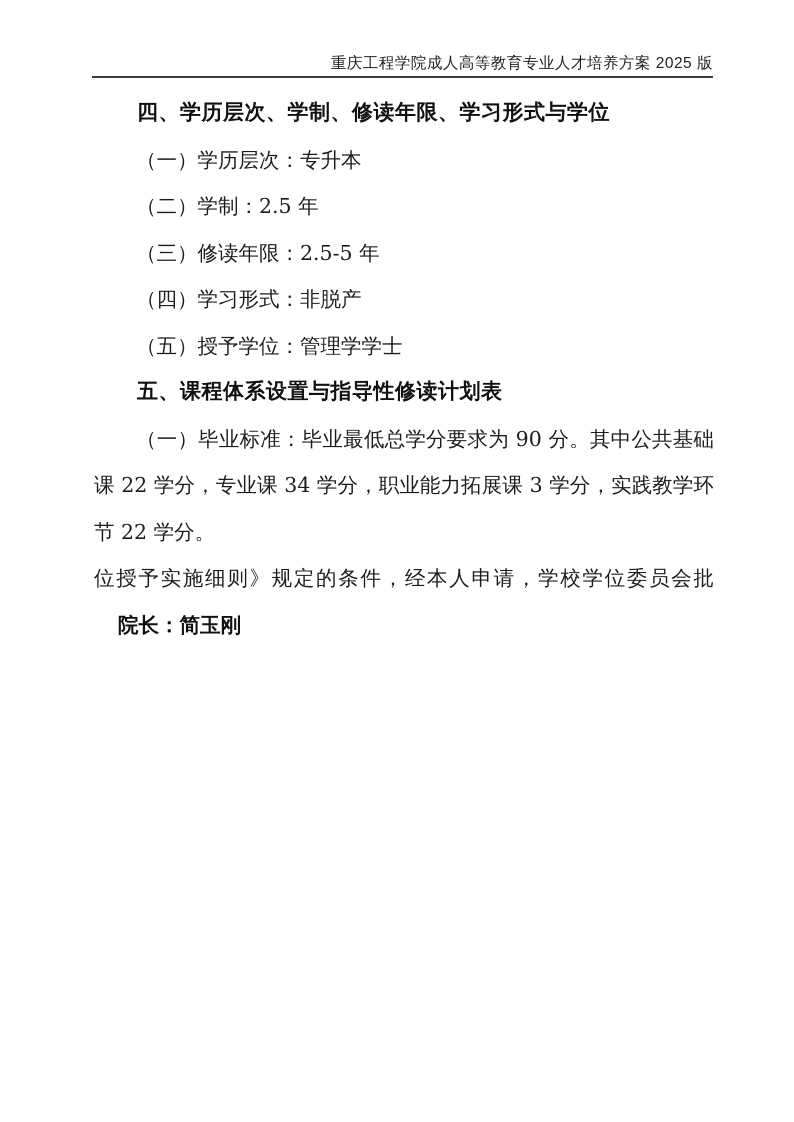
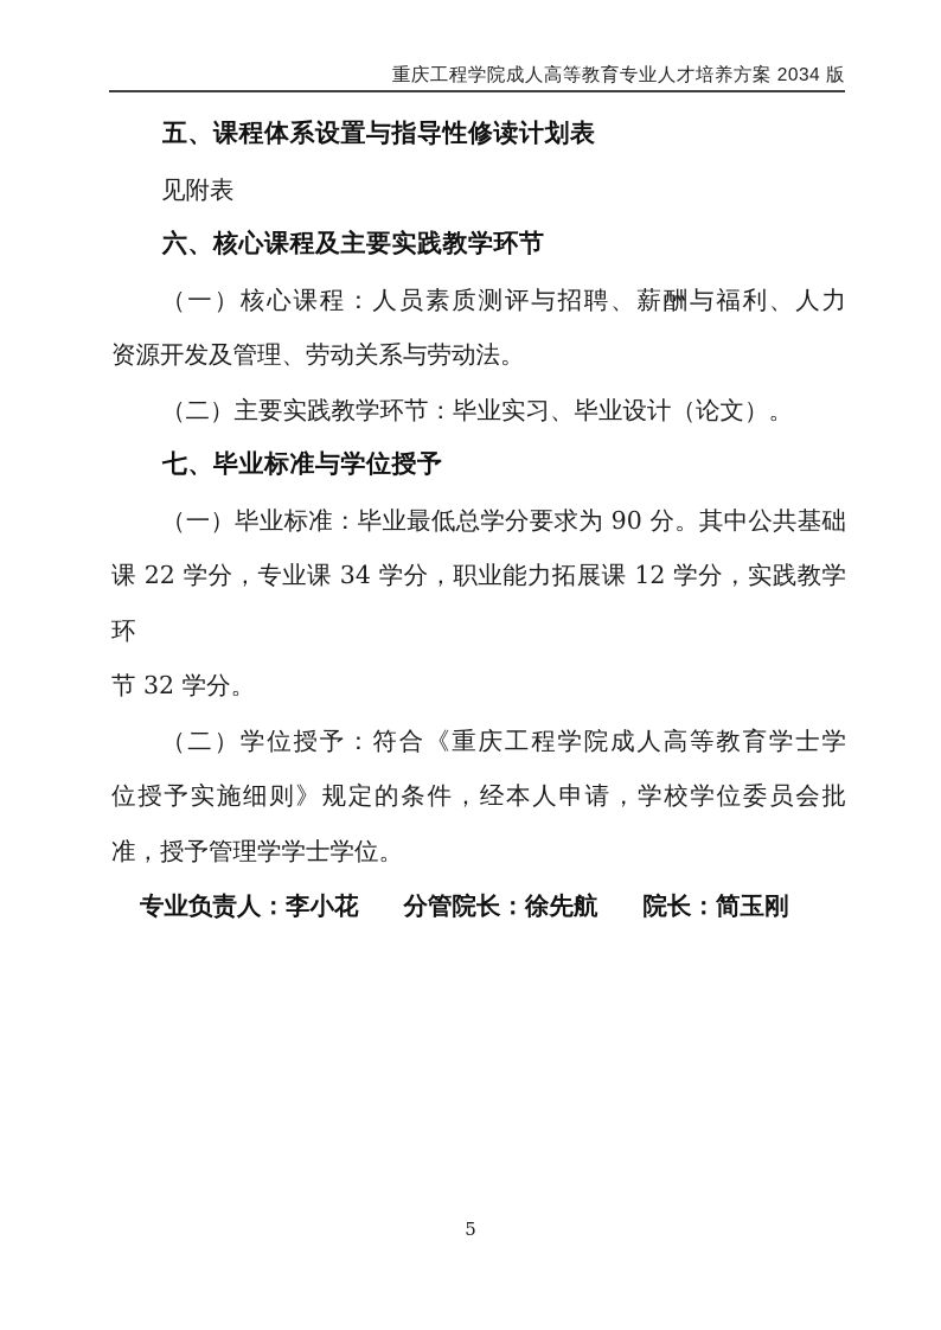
- 重庆工程学院成人高等教育专业人才培养方案 2025 版
+ 重庆工程学院成人高等教育专业人才培养方案 2034 版
- 四、学历层次、学制、修读年限、学习形式与学位
- （一）学历层次：专升本
- （二）学制：2.5 年
- （三）修读年限：2.5-5 年
- （四）学习形式：非脱产
- （五）授予学位：管理学学士
  五、课程体系设置与指导性修读计划表
+ 见附表
+ 六、核心课程及主要实践教学环节
+ （一）核心课程：人员素质测评与招聘、薪酬与福利、人力
+ 资源开发及管理、劳动关系与劳动法。
+ （二）主要实践教学环节：毕业实习、毕业设计（论文）。
+ 七、毕业标准与学位授予
  （一）毕业标准：毕业最低总学分要求为 90 分。其中公共基础
- 课 22 学分，专业课 34 学分，职业能力拓展课 3 学分，实践教学环
+ 课 22 学分，专业课 34 学分，职业能力拓展课 12 学分，实践教学环
- 节 22 学分。
+ 节 32 学分。
+ （二）学位授予：符合《重庆工程学院成人高等教育学士学
  位授予实施细则》规定的条件，经本人申请，学校学位委员会批
+ 准，授予管理学学士学位。
+ 专业负责人：李小花
+ 分管院长：徐先航
  院长：简玉刚
+ 5
